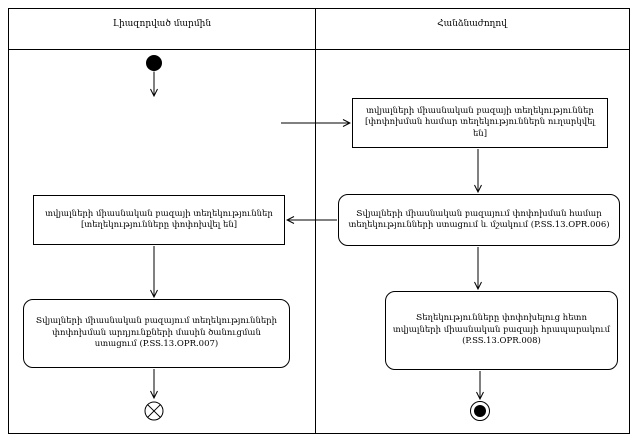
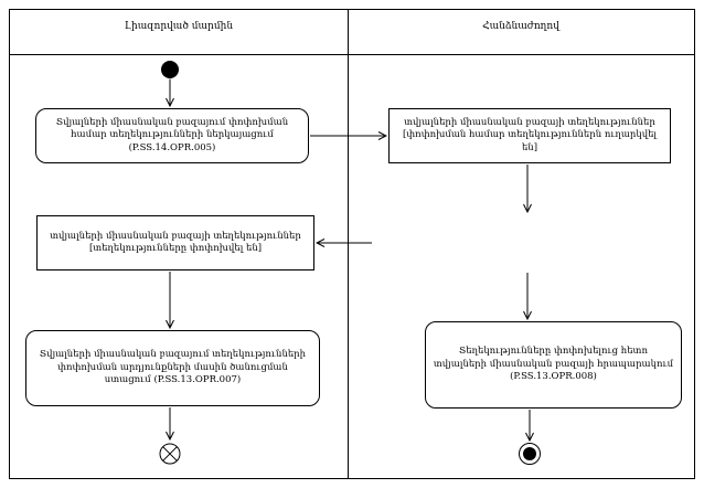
  Լիազորված մարմին
  Հանձնաժողով
+ Տվյալների միասնական բազայում փոփոխման համար տեղեկությունների ներկայացում (P.SS.14.OPR.005)
  տվյալների միասնական բազայի տեղեկություններ
  [փոփոխման համար տեղեկություններն ուղարկվել են]
- Տվյալների միասնական բազայում փոփոխման համար տեղեկությունների ստացում և մշակում (P.SS.13.OPR.006)
  տվյալների միասնական բազայի տեղեկություններ
  [տեղեկությունները փոփոխվել են]
  Տվյալների միասնական բազայում տեղեկությունների փոփոխման արդյունքների մասին ծանուցման ստացում (P.SS.13.OPR.007)
  Տեղեկությունները փոփոխելուց հետո տվյալների միասնական բազայի հրապարակում (P.SS.13.OPR.008)
